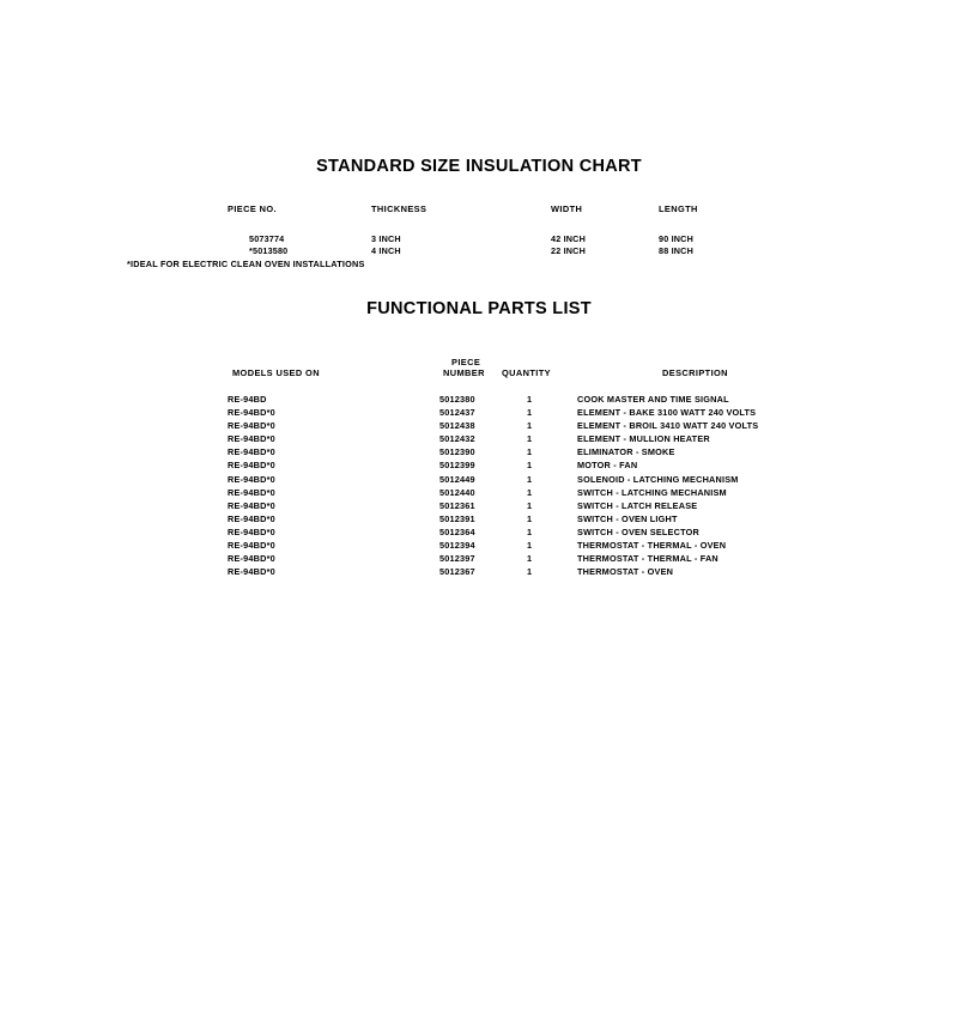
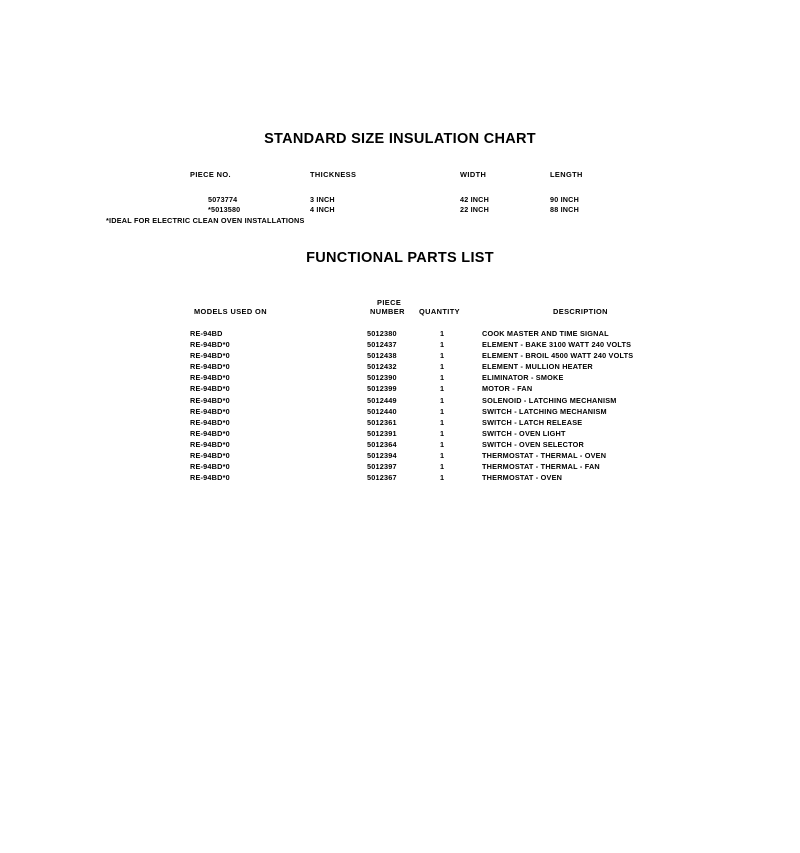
  STANDARD SIZE INSULATION CHART
  PIECE NO.	THICKNESS	WIDTH	LENGTH
  5073774	3 INCH	42 INCH	90 INCH
  *5013580	4 INCH	22 INCH	88 INCH
  *IDEAL FOR ELECTRIC CLEAN OVEN INSTALLATIONS
  FUNCTIONAL PARTS LIST
  MODELS USED ON
  PIECE
  NUMBER
  QUANTITY
  DESCRIPTION
  RE-94BD
  5012380
  1
  COOK MASTER AND TIME SIGNAL
  RE-94BD*0
  5012437
  1
  ELEMENT - BAKE 3100 WATT 240 VOLTS
  RE-94BD*0
  5012438
  1
- ELEMENT - BROIL 3410 WATT 240 VOLTS
+ ELEMENT - BROIL 4500 WATT 240 VOLTS
  RE-94BD*0
  5012432
  1
  ELEMENT - MULLION HEATER
  RE-94BD*0
  5012390
  1
  ELIMINATOR - SMOKE
  RE-94BD*0
  5012399
  1
  MOTOR - FAN
  RE-94BD*0
  5012449
  1
  SOLENOID - LATCHING MECHANISM
  RE-94BD*0
  5012440
  1
  SWITCH - LATCHING MECHANISM
  RE-94BD*0
  5012361
  1
  SWITCH - LATCH RELEASE
  RE-94BD*0
  5012391
  1
  SWITCH - OVEN LIGHT
  RE-94BD*0
  5012364
  1
  SWITCH - OVEN SELECTOR
  RE-94BD*0
  5012394
  1
  THERMOSTAT - THERMAL - OVEN
  RE-94BD*0
  5012397
  1
  THERMOSTAT - THERMAL - FAN
  RE-94BD*0
  5012367
  1
  THERMOSTAT - OVEN
